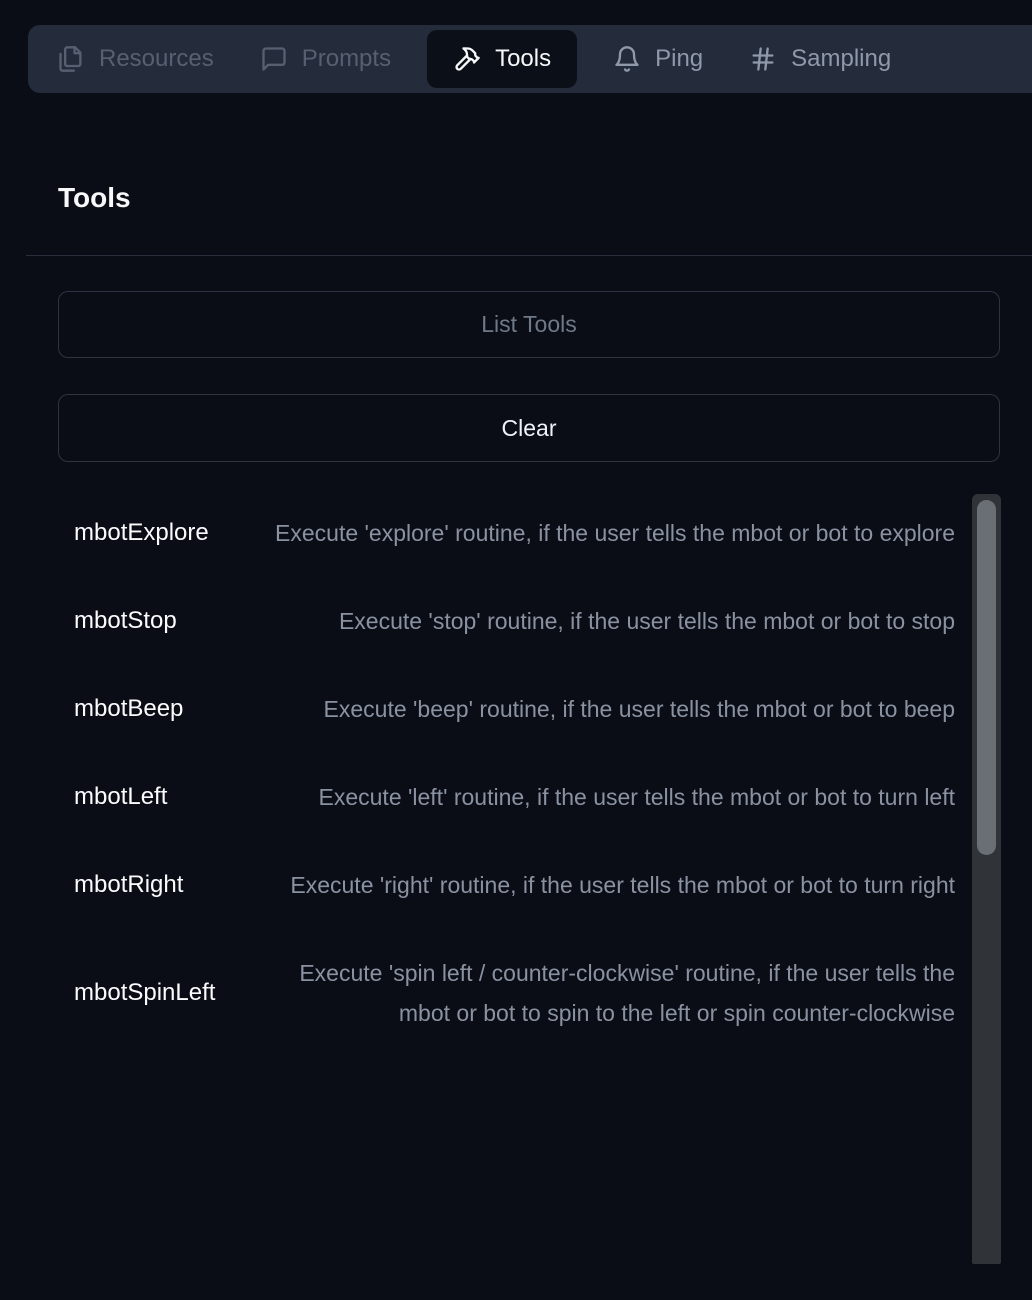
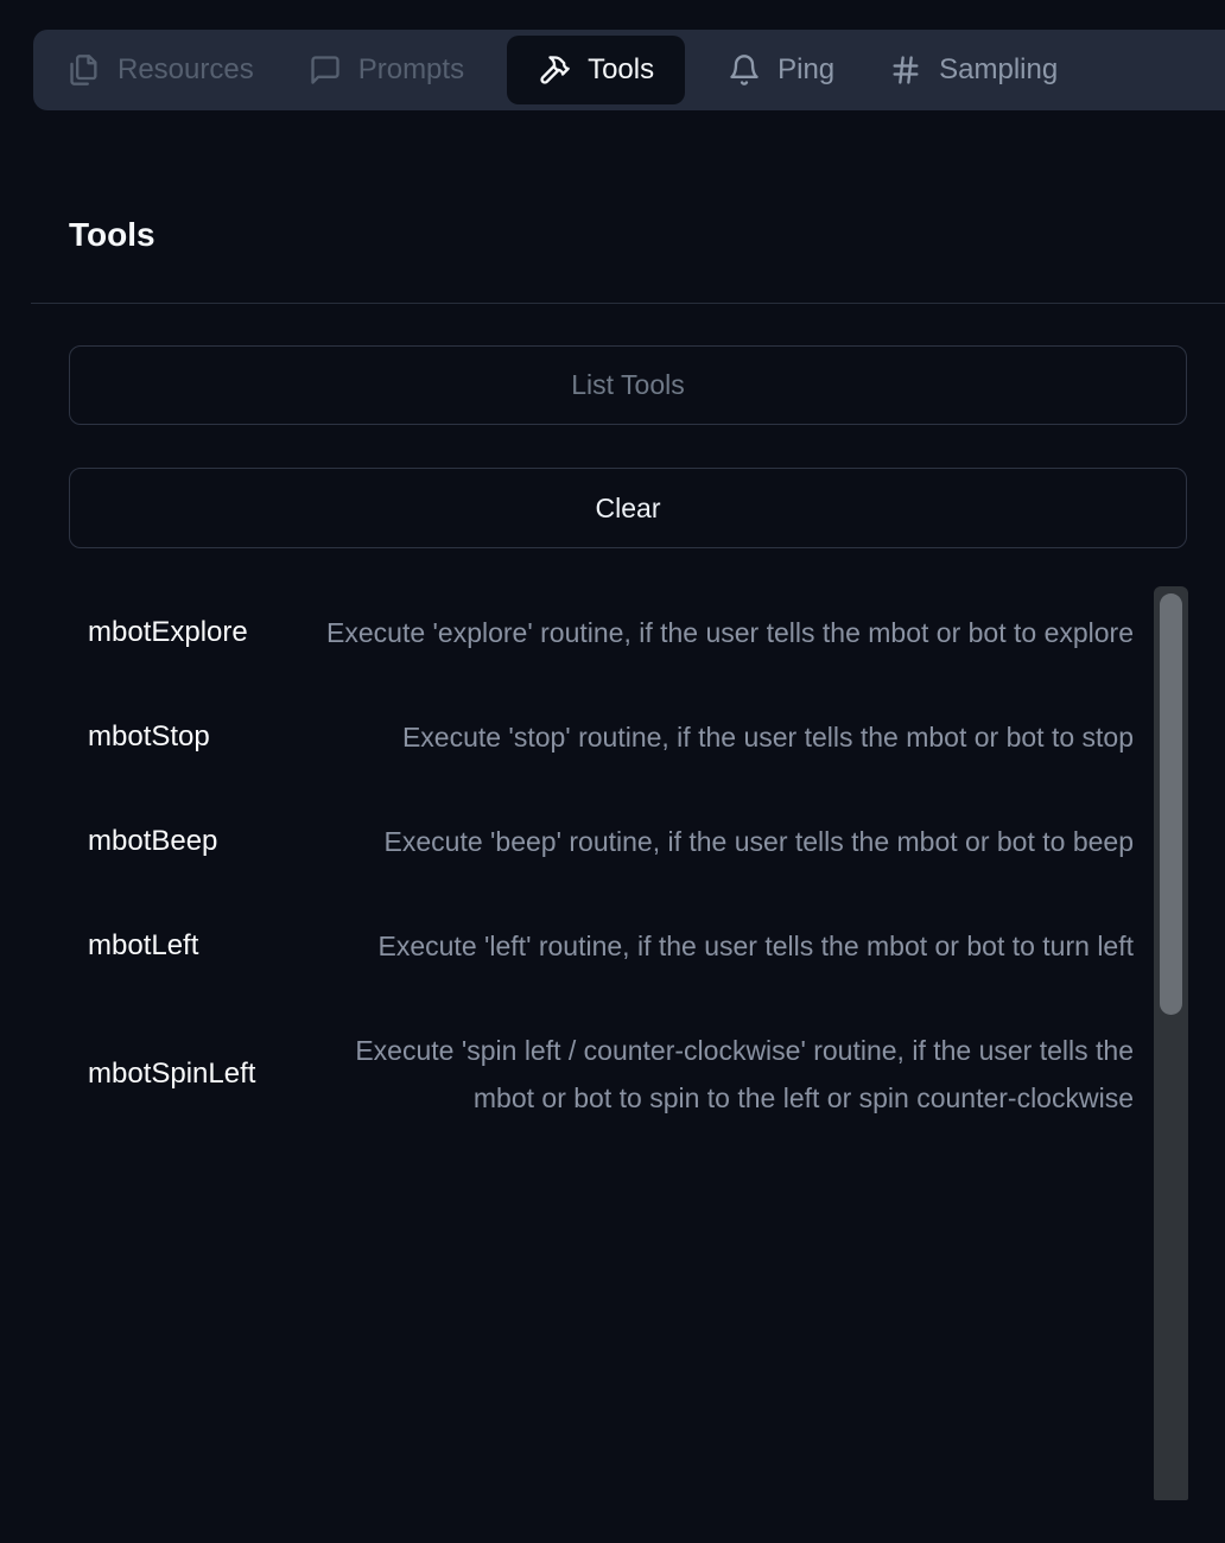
  Resources
  Prompts
  Tools
  Ping
  Sampling
  Tools
  List Tools
  Clear
  mbotExplore
  Execute 'explore' routine, if the user tells the mbot or bot to explore
  mbotStop
  Execute 'stop' routine, if the user tells the mbot or bot to stop
  mbotBeep
  Execute 'beep' routine, if the user tells the mbot or bot to beep
  mbotLeft
  Execute 'left' routine, if the user tells the mbot or bot to turn left
- mbotRight
- Execute 'right' routine, if the user tells the mbot or bot to turn right
  mbotSpinLeft
  Execute 'spin left / counter-clockwise' routine, if the user tells the mbot or bot to spin to the left or spin counter-clockwise
